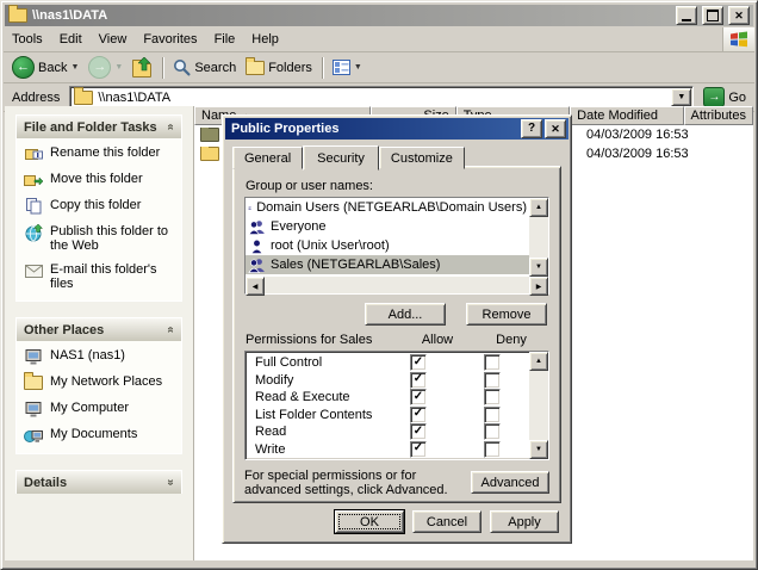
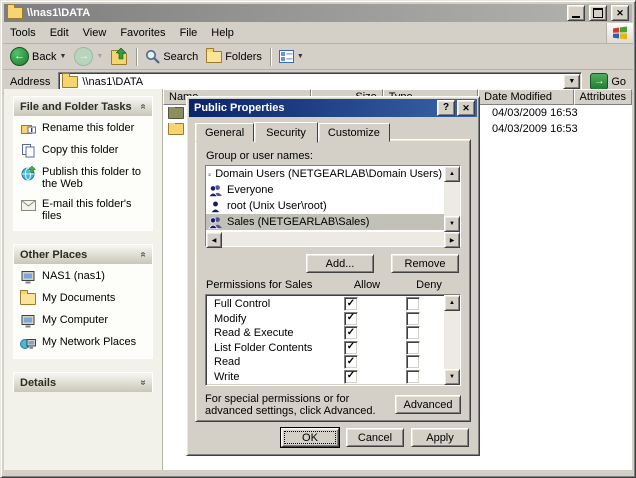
  \\nas1\DATA
  ✕
  Tools
  Edit
  View
  Favorites
  File
  Help
  ←
  Back
  →
  Search
  Folders
  Address
  \\nas1\DATA
  →
  Go
  File and Folder Tasks
  Rename this folder
- Move this folder
  Copy this folder
  Publish this folder to the Web
  E-mail this folder's files
  Other Places
  NAS1 (nas1)
- My Network Places
+ My Documents
  My Computer
- My Documents
+ My Network Places
  Details
  Date Modified
  Attributes
  04/03/2009 16:53
  04/03/2009 16:53
  Public Properties
  ?
  ✕
  General
  Security
  Customize
  Group or user names:
  Domain Users (NETGEARLAB\Domain Users)
  Everyone
  root (Unix User\root)
  Sales (NETGEARLAB\Sales)
  Add...
  Remove
  Permissions for Sales
  Allow
  Deny
  Full Control
  Modify
  Read & Execute
  List Folder Contents
  Read
  Write
  For special permissions or for advanced settings, click Advanced.
  Advanced
  OK
  Cancel
  Apply
